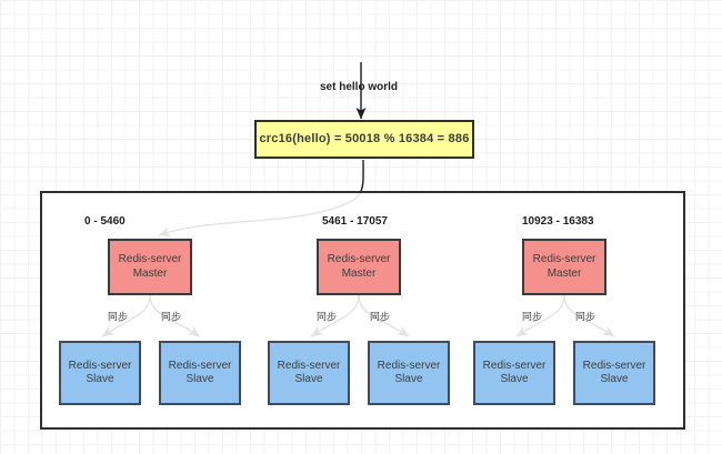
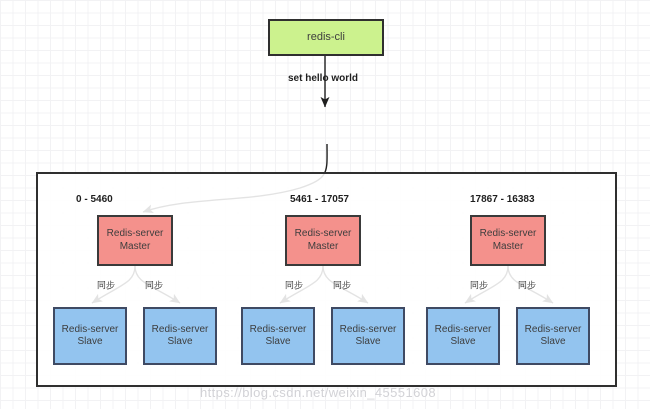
+ redis-cli
  set hello world
- crc16(hello) = 50018 % 16384 = 886
  0 - 5460
  Redis-server
  Master
  同步
  同步
  Redis-server
  Slave
  Redis-server
  Slave
  5461 - 17057
  Redis-server
  Master
  同步
  同步
  Redis-server
  Slave
  Redis-server
  Slave
- 10923 - 16383
+ 17867 - 16383
  Redis-server
  Master
  同步
  同步
  Redis-server
  Slave
  Redis-server
  Slave
+ https://blog.csdn.net/weixin_45551608
